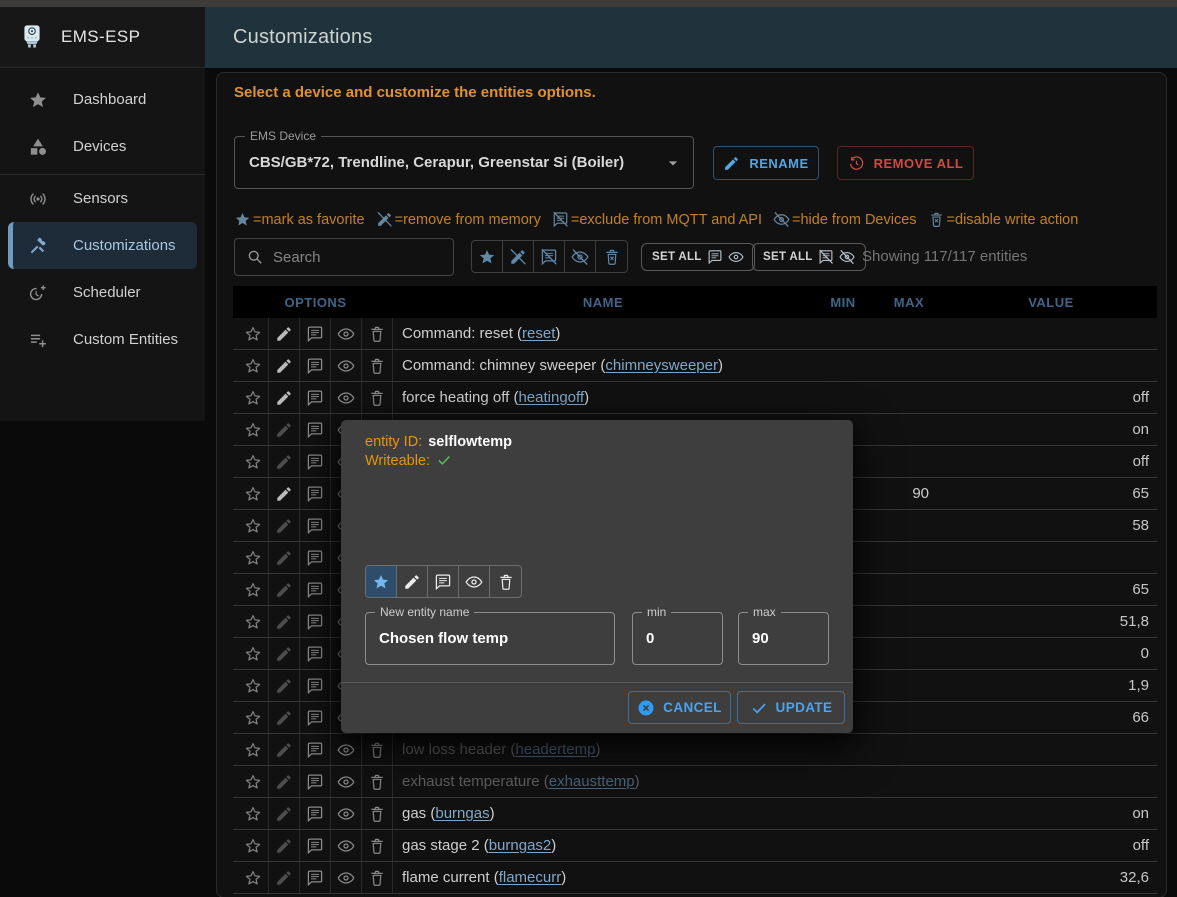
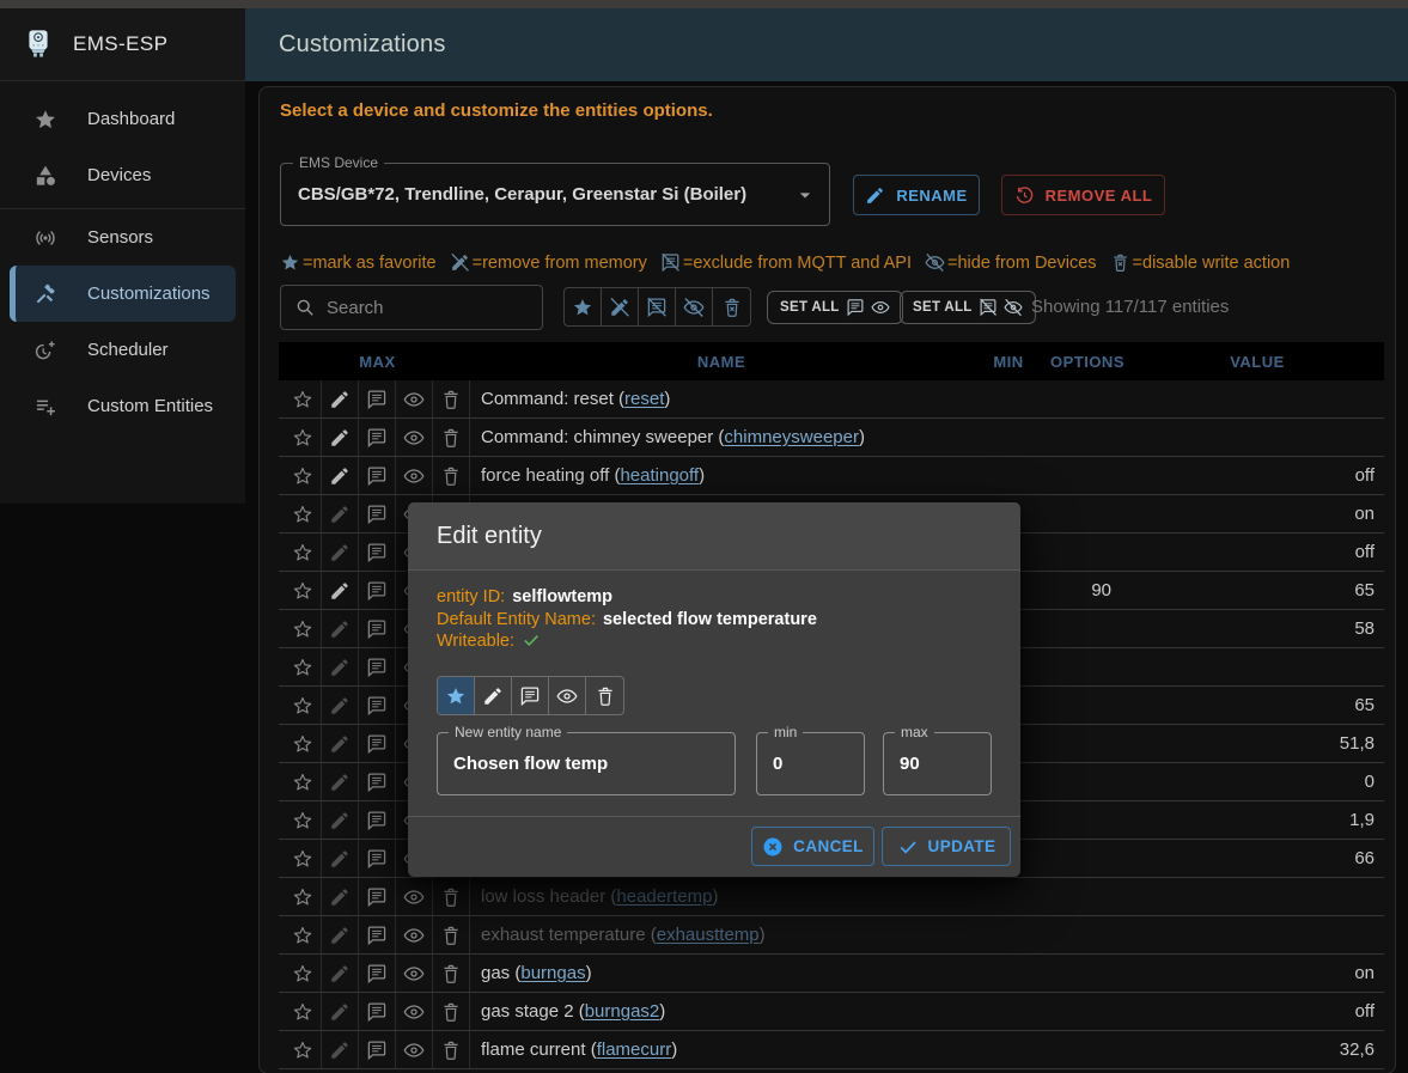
  Customizations
  EMS-ESP
  Dashboard
  Devices
  Sensors
  Customizations
  Scheduler
  Custom Entities
  Select a device and customize the entities options.
  EMS Device
  CBS/GB*72, Trendline, Cerapur, Greenstar Si (Boiler)
  RENAME
  REMOVE ALL
  =mark as favorite
  =remove from memory
  =exclude from MQTT and API
  =hide from Devices
  =disable write action
  Search
  SET ALL
  SET ALL
  Showing 117/117 entities
- OPTIONS
+ MAX
  NAME
  MIN
- MAX
+ OPTIONS
  VALUE
  Command: reset (
  reset
  )
  Command: chimney sweeper (
  chimneysweeper
  )
  force heating off (
  heatingoff
  )
  off
  on
  off
  90
  65
  58
  65
  51,8
  0
  1,9
  66
  low loss header (
  headertemp
  )
  exhaust temperature (
  exhausttemp
  )
  gas (
  burngas
  )
  on
  gas stage 2 (
  burngas2
  )
  off
  flame current (
  flamecurr
  )
  32,6
+ Edit entity
  entity ID: selflowtemp
+ Default Entity Name: selected flow temperature
  Writeable:
  New entity name
  Chosen flow temp
  min
  0
  max
  90
  CANCEL
  UPDATE
